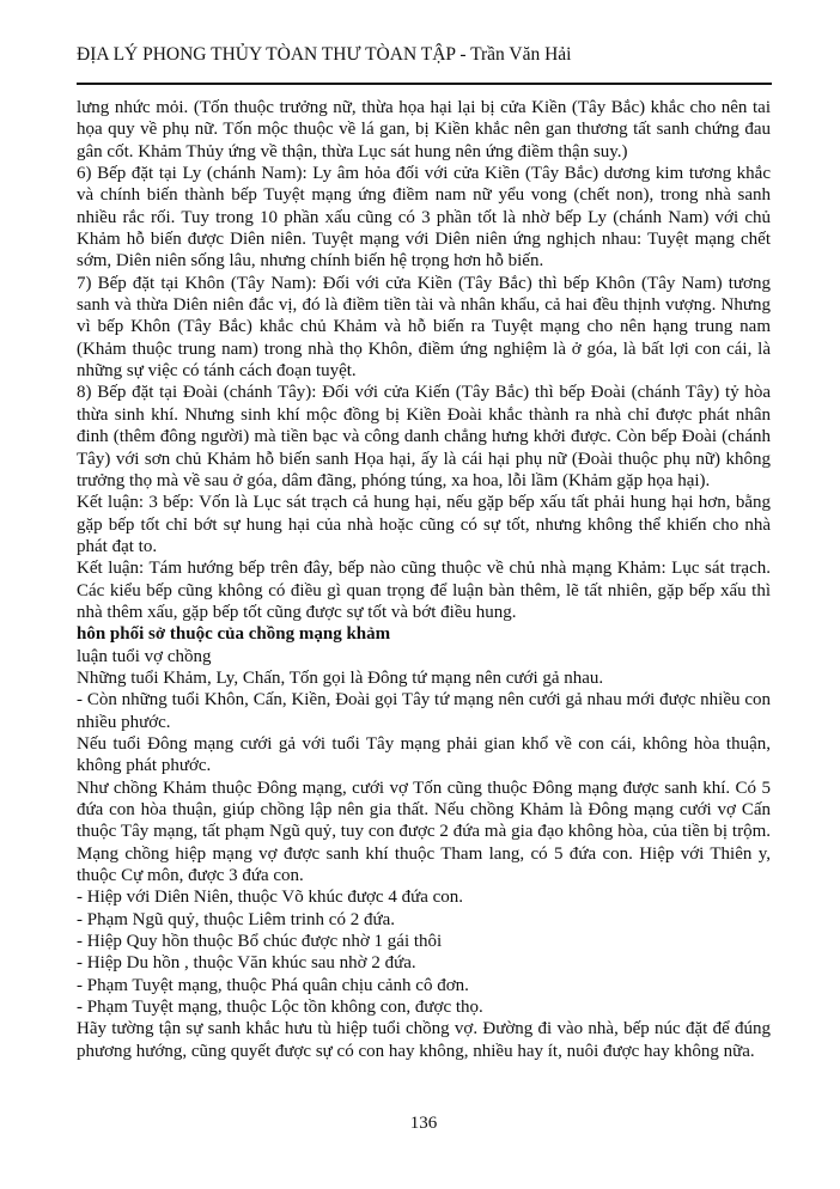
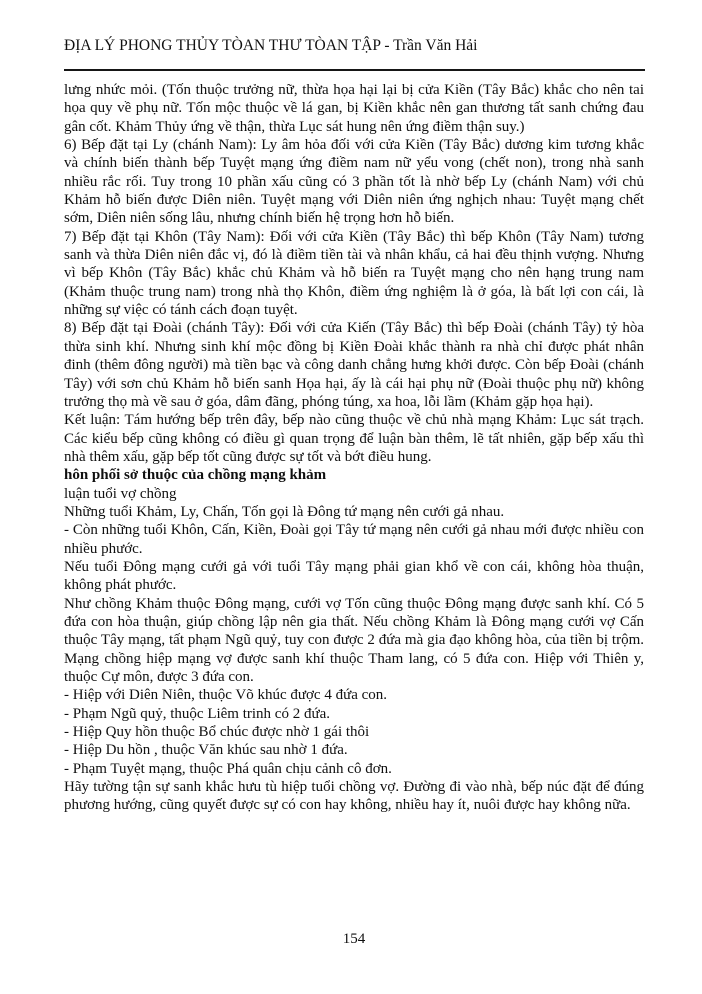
  ĐỊA LÝ PHONG THỦY TÒAN THƯ TÒAN TẬP - Trần Văn Hải
  lưng nhức mỏi. (Tốn thuộc trưởng nữ, thừa họa hại lại bị cửa Kiền (Tây Bắc) khắc cho nên tai họa quy về phụ nữ. Tốn mộc thuộc về lá gan, bị Kiền khắc nên gan thương tất sanh chứng đau gân cốt. Khảm Thủy ứng về thận, thừa Lục sát hung nên ứng điềm thận suy.)
  6) Bếp đặt tại Ly (chánh Nam): Ly âm hỏa đối với cửa Kiền (Tây Bắc) dương kim tương khắc và chính biến thành bếp Tuyệt mạng ứng điềm nam nữ yểu vong (chết non), trong nhà sanh nhiều rắc rối. Tuy trong 10 phần xấu cũng có 3 phần tốt là nhờ bếp Ly (chánh Nam) với chủ Khảm hỗ biến được Diên niên. Tuyệt mạng với Diên niên ứng nghịch nhau: Tuyệt mạng chết sớm, Diên niên sống lâu, nhưng chính biến hệ trọng hơn hỗ biến.
  7) Bếp đặt tại Khôn (Tây Nam): Đối với cửa Kiền (Tây Bắc) thì bếp Khôn (Tây Nam) tương sanh và thừa Diên niên đắc vị, đó là điềm tiền tài và nhân khẩu, cả hai đều thịnh vượng. Nhưng vì bếp Khôn (Tây Bắc) khắc chủ Khảm và hỗ biến ra Tuyệt mạng cho nên hạng trung nam (Khảm thuộc trung nam) trong nhà thọ Khôn, điềm ứng nghiệm là ở góa, là bất lợi con cái, là những sự việc có tánh cách đoạn tuyệt.
  8) Bếp đặt tại Đoài (chánh Tây): Đối với cửa Kiến (Tây Bắc) thì bếp Đoài (chánh Tây) tỷ hòa thừa sinh khí. Nhưng sinh khí mộc đồng bị Kiền Đoài khắc thành ra nhà chỉ được phát nhân đinh (thêm đông người) mà tiền bạc và công danh chẳng hưng khởi được. Còn bếp Đoài (chánh Tây) với sơn chủ Khảm hỗ biến sanh Họa hại, ấy là cái hại phụ nữ (Đoài thuộc phụ nữ) không trưởng thọ mà về sau ở góa, dâm đãng, phóng túng, xa hoa, lỗi lầm (Khảm gặp họa hại).
- Kết luận: 3 bếp: Vốn là Lục sát trạch cả hung hại, nếu gặp bếp xấu tất phải hung hại hơn, bằng gặp bếp tốt chỉ bớt sự hung hại của nhà hoặc cũng có sự tốt, nhưng không thể khiến cho nhà phát đạt to.
  Kết luận: Tám hướng bếp trên đây, bếp nào cũng thuộc về chủ nhà mạng Khảm: Lục sát trạch. Các kiểu bếp cũng không có điều gì quan trọng để luận bàn thêm, lẽ tất nhiên, gặp bếp xấu thì nhà thêm xấu, gặp bếp tốt cũng được sự tốt và bớt điều hung.
  hôn phối sở thuộc của chồng mạng khảm
  luận tuổi vợ chồng
  Những tuổi Khảm, Ly, Chấn, Tốn gọi là Đông tứ mạng nên cưới gả nhau.
  - Còn những tuổi Khôn, Cấn, Kiền, Đoài gọi Tây tứ mạng nên cưới gả nhau mới được nhiều con nhiều phước.
  Nếu tuổi Đông mạng cưới gả với tuổi Tây mạng phải gian khổ về con cái, không hòa thuận, không phát phước.
  Như chồng Khảm thuộc Đông mạng, cưới vợ Tốn cũng thuộc Đông mạng được sanh khí. Có 5 đứa con hòa thuận, giúp chồng lập nên gia thất. Nếu chồng Khảm là Đông mạng cưới vợ Cấn thuộc Tây mạng, tất phạm Ngũ quỷ, tuy con được 2 đứa mà gia đạo không hòa, của tiền bị trộm. Mạng chồng hiệp mạng vợ được sanh khí thuộc Tham lang, có 5 đứa con. Hiệp với Thiên y, thuộc Cự môn, được 3 đứa con.
  - Hiệp với Diên Niên, thuộc Võ khúc được 4 đứa con.
  - Phạm Ngũ quỷ, thuộc Liêm trinh có 2 đứa.
  - Hiệp Quy hồn thuộc Bổ chúc được nhờ 1 gái thôi
- - Hiệp Du hồn , thuộc Văn khúc sau nhờ 2 đứa.
+ - Hiệp Du hồn , thuộc Văn khúc sau nhờ 1 đứa.
  - Phạm Tuyệt mạng, thuộc Phá quân chịu cảnh cô đơn.
- - Phạm Tuyệt mạng, thuộc Lộc tồn không con, được thọ.
  Hãy tường tận sự sanh khắc hưu tù hiệp tuổi chồng vợ. Đường đi vào nhà, bếp núc đặt để đúng phương hướng, cũng quyết được sự có con hay không, nhiều hay ít, nuôi được hay không nữa.
- 136
+ 154
